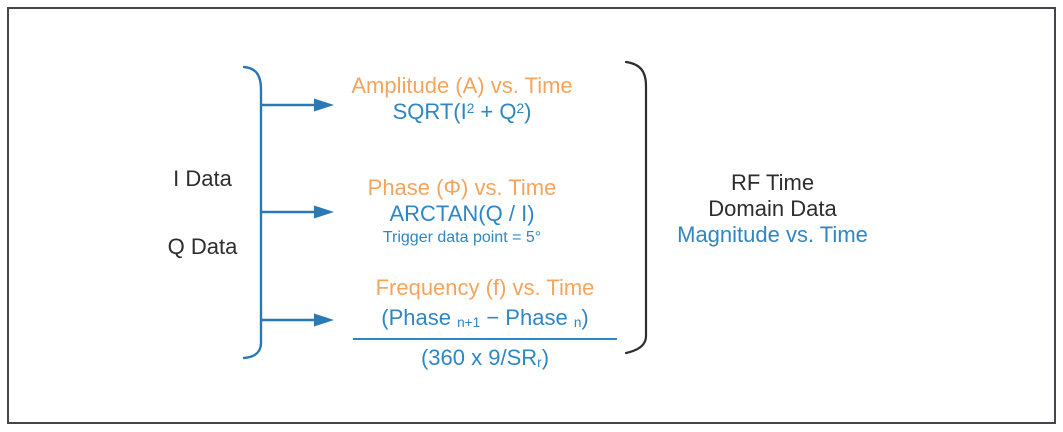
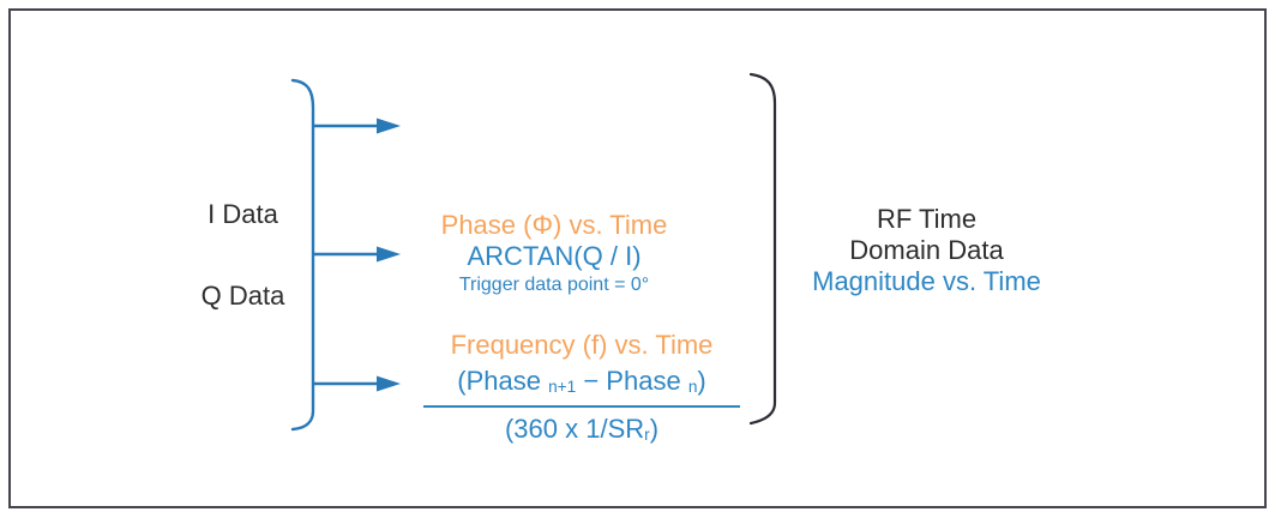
  I Data
  Q Data
- Amplitude (A) vs. Time
- SQRT(I2 + Q2)
  Phase (Φ) vs. Time
  ARCTAN(Q / I)
- Trigger data point = 5°
+ Trigger data point = 0°
  Frequency (f) vs. Time
  (Phase n+1 − Phase n)
- (360 x 9/SRr)
+ (360 x 1/SRr)
  RF Time
  Domain Data
  Magnitude vs. Time
